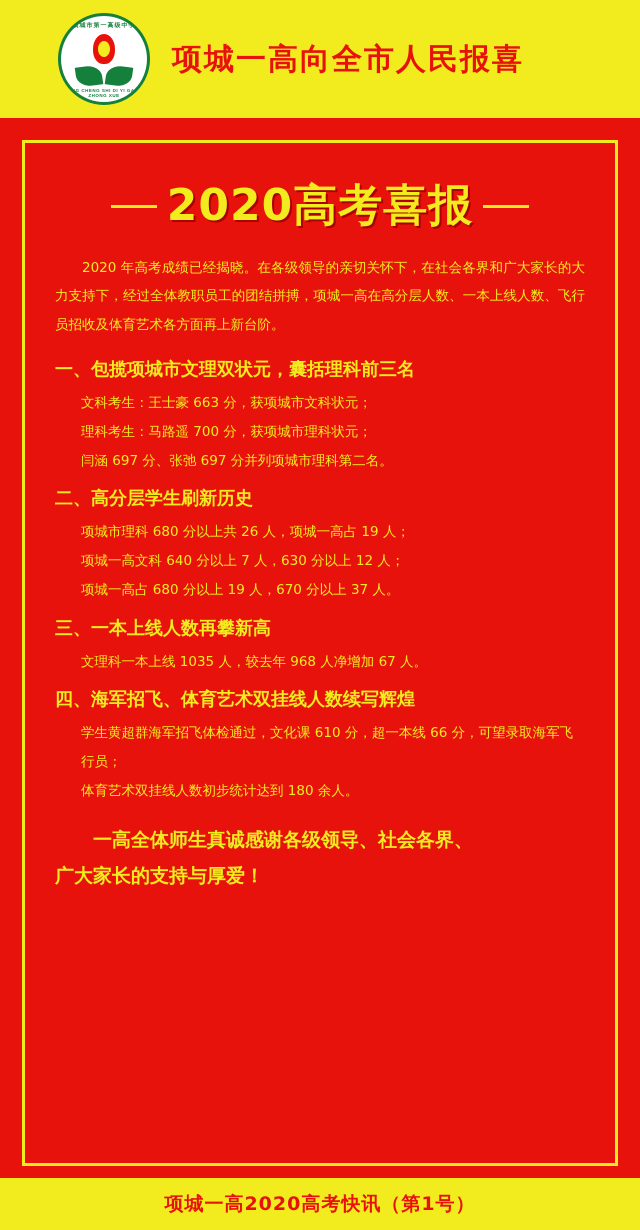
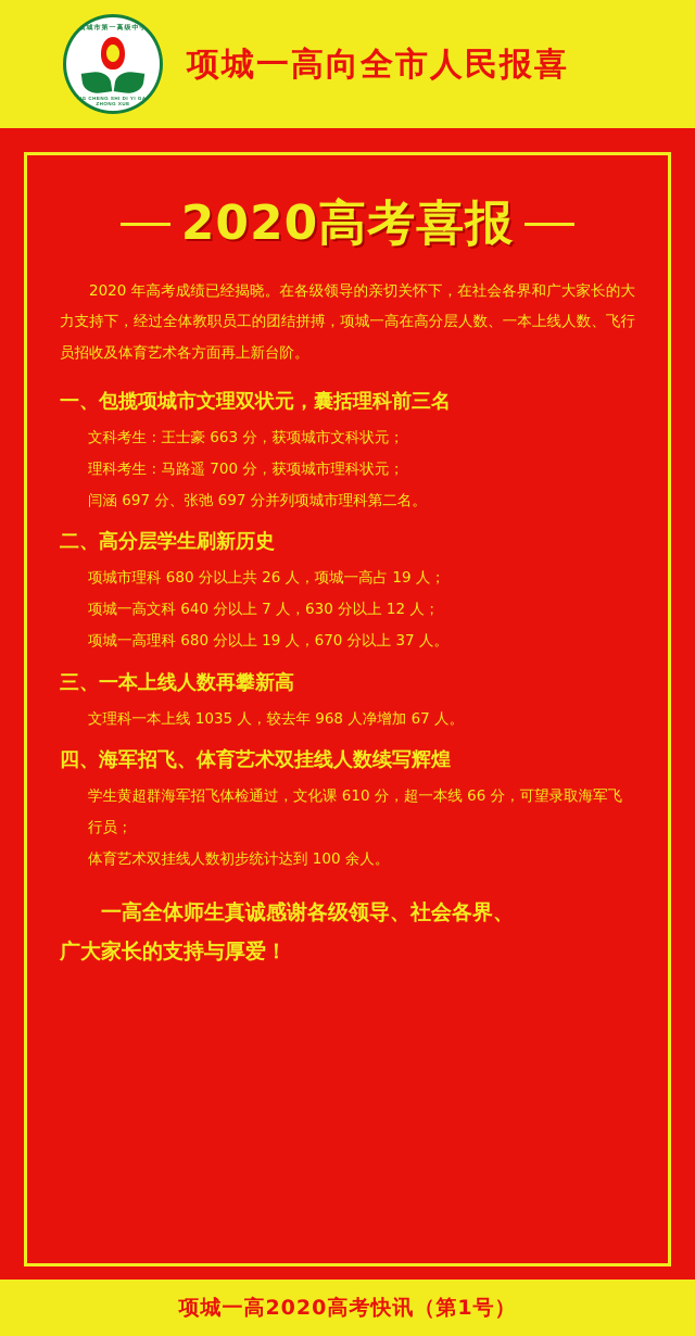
  项城一高向全市人民报喜
  2020高考喜报
  2020 年高考成绩已经揭晓。在各级领导的亲切关怀下，在社会各界和广大家长的大力支持下，经过全体教职员工的团结拼搏，项城一高在高分层人数、一本上线人数、飞行员招收及体育艺术各方面再上新台阶。
  一、包揽项城市文理双状元，囊括理科前三名
  文科考生：王士豪 663 分，获项城市文科状元；
  理科考生：马路遥 700 分，获项城市理科状元；
  闫涵 697 分、张弛 697 分并列项城市理科第二名。
  二、高分层学生刷新历史
  项城市理科 680 分以上共 26 人，项城一高占 19 人；
  项城一高文科 640 分以上 7 人，630 分以上 12 人；
- 项城一高占 680 分以上 19 人，670 分以上 37 人。
+ 项城一高理科 680 分以上 19 人，670 分以上 37 人。
  三、一本上线人数再攀新高
  文理科一本上线 1035 人，较去年 968 人净增加 67 人。
  四、海军招飞、体育艺术双挂线人数续写辉煌
  学生黄超群海军招飞体检通过，文化课 610 分，超一本线 66 分，可望录取海军飞行员；
- 体育艺术双挂线人数初步统计达到 180 余人。
+ 体育艺术双挂线人数初步统计达到 100 余人。
  一高全体师生真诚感谢各级领导、社会各界、
  广大家长的支持与厚爱！
  项城一高2020高考快讯（第1号）
